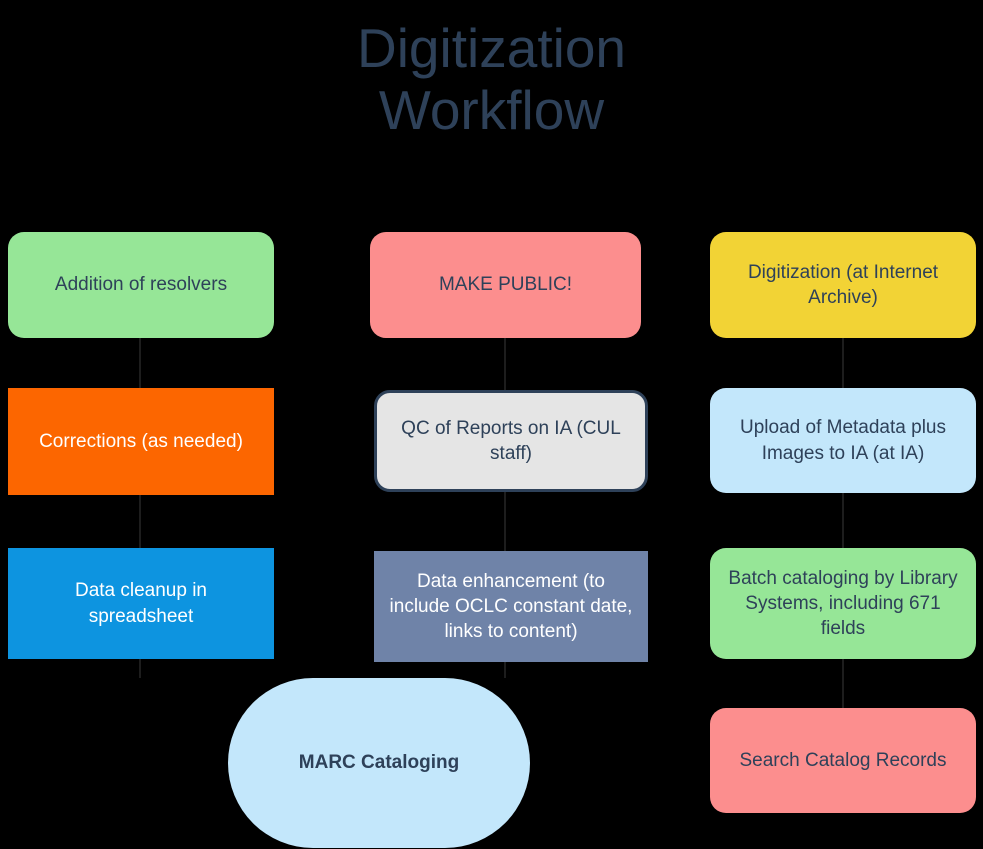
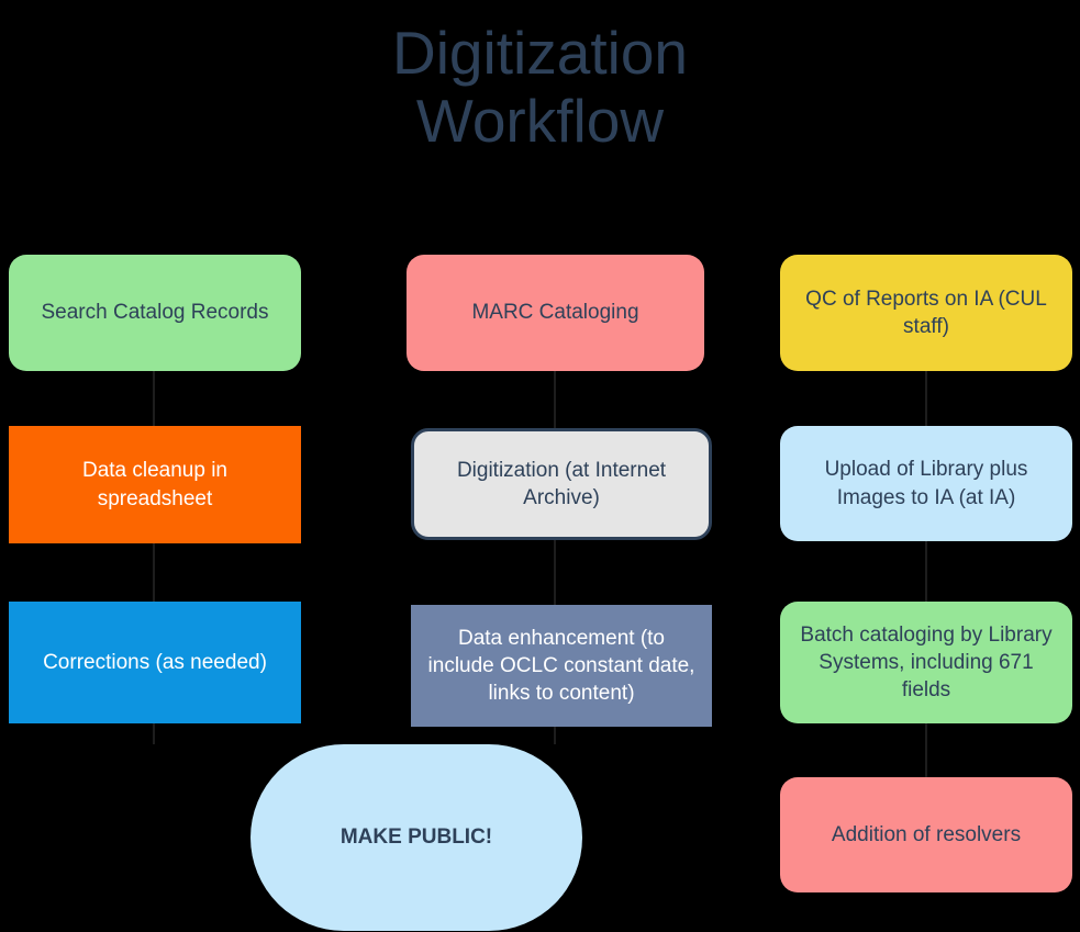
  Digitization
  Workflow
- Addition of resolvers
+ Search Catalog Records
- MAKE PUBLIC!
+ MARC Cataloging
- Digitization (at Internet Archive)
+ QC of Reports on IA (CUL staff)
- Corrections (as needed)
+ Data cleanup in spreadsheet
- QC of Reports on IA (CUL staff)
+ Digitization (at Internet Archive)
- Upload of Metadata plus Images to IA (at IA)
+ Upload of Library plus Images to IA (at IA)
- Data cleanup in spreadsheet
+ Corrections (as needed)
  Data enhancement (to include OCLC constant date, links to content)
  Batch cataloging by Library Systems, including 671 fields
- MARC Cataloging
+ MAKE PUBLIC!
- Search Catalog Records
+ Addition of resolvers
